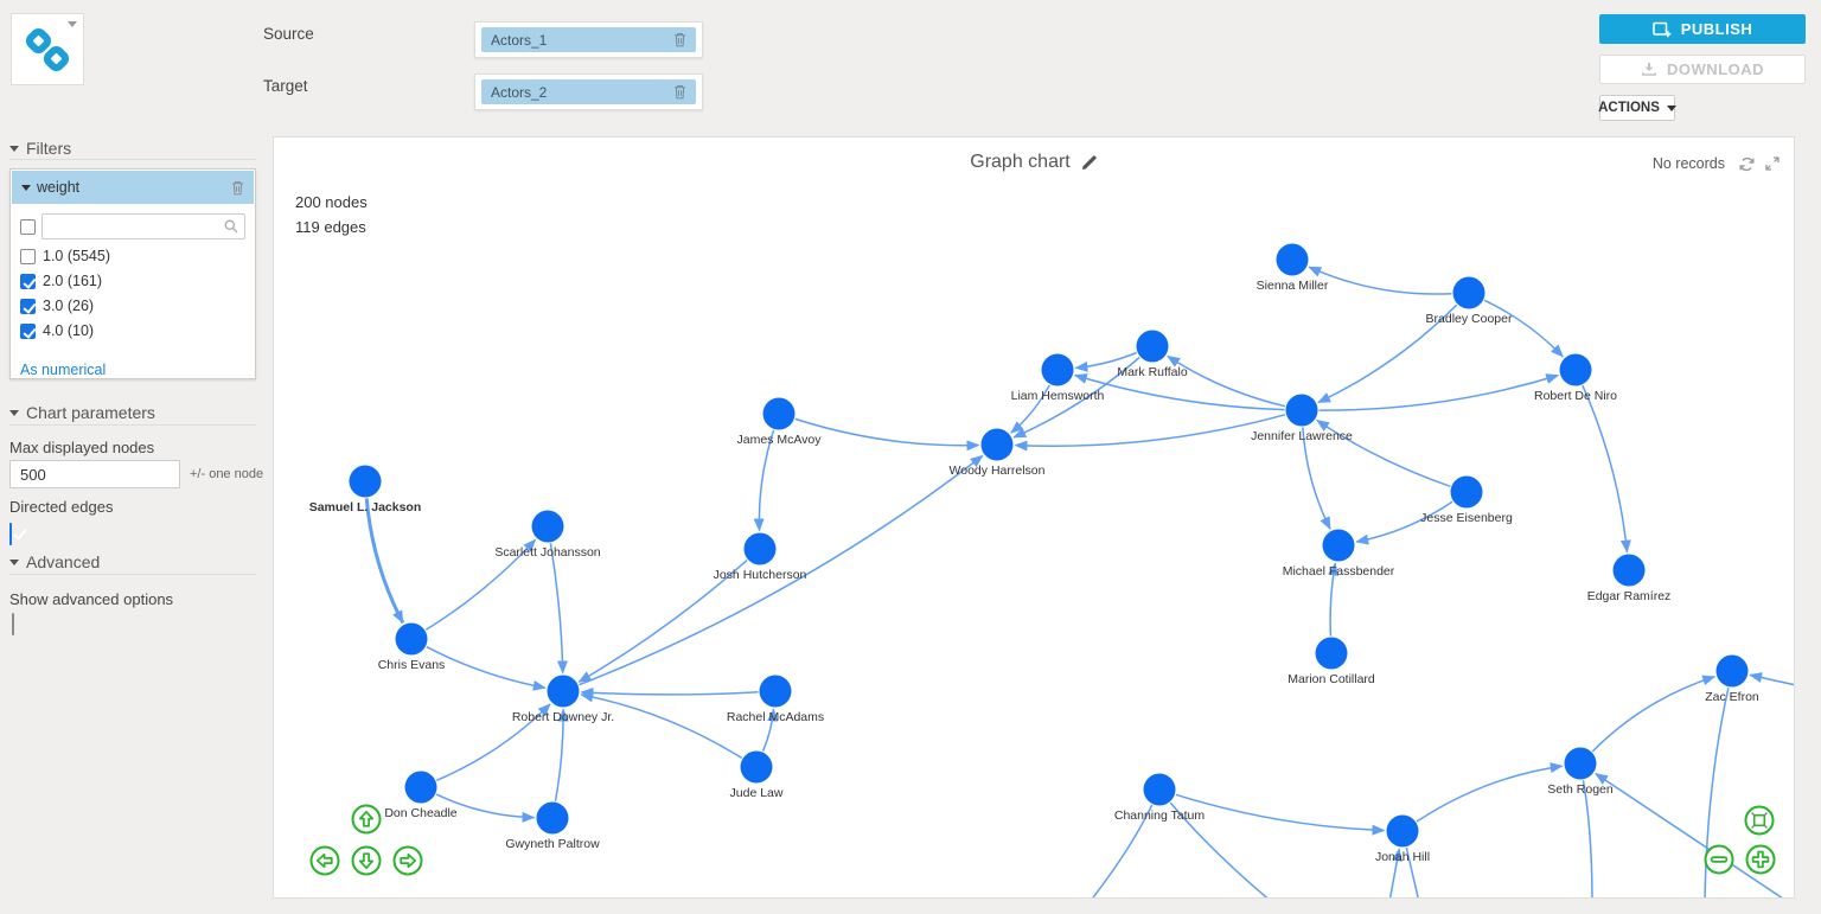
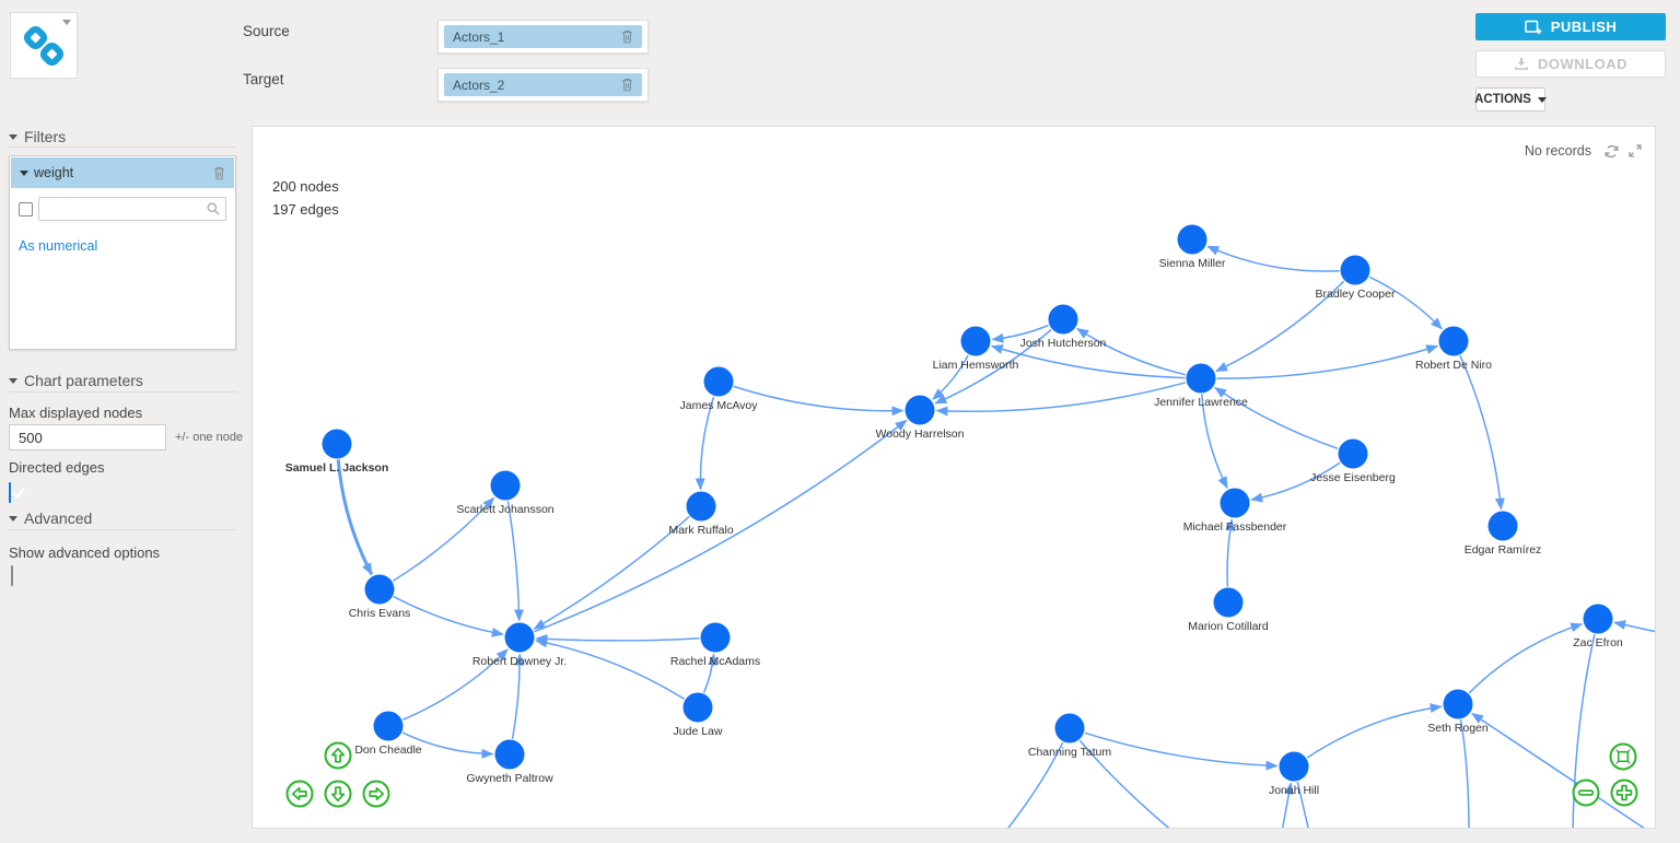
  Source
  Actors_1
  Target
  Actors_2
  PUBLISH
  DOWNLOAD
  ACTIONS
  Filters
  weight
- 1.0 (5545)
- 2.0 (161)
- 3.0 (26)
- 4.0 (10)
  As numerical
  Chart parameters
  Max displayed nodes
  500
  +/- one node
  Directed edges
  Advanced
  Show advanced options
  Sienna Miller
  Bradley Cooper
  Robert De Niro
- Mark Ruffalo
+ Josh Hutcherson
  Liam Hemsworth
  Jennifer Lawrence
  James McAvoy
  Woody Harrelson
  Samuel L. Jackson
  Scarlett Johansson
  Jesse Eisenberg
- Josh Hutcherson
+ Mark Ruffalo
  Michael Fassbender
  Edgar Ramírez
  Chris Evans
  Marion Cotillard
  Zac Efron
  Robert Downey Jr.
  Rachel McAdams
  Jude Law
  Seth Rogen
  Don Cheadle
  Channing Tatum
  Gwyneth Paltrow
  Jonah Hill
- Graph chart
  No records
  200 nodes
- 119 edges
+ 197 edges
